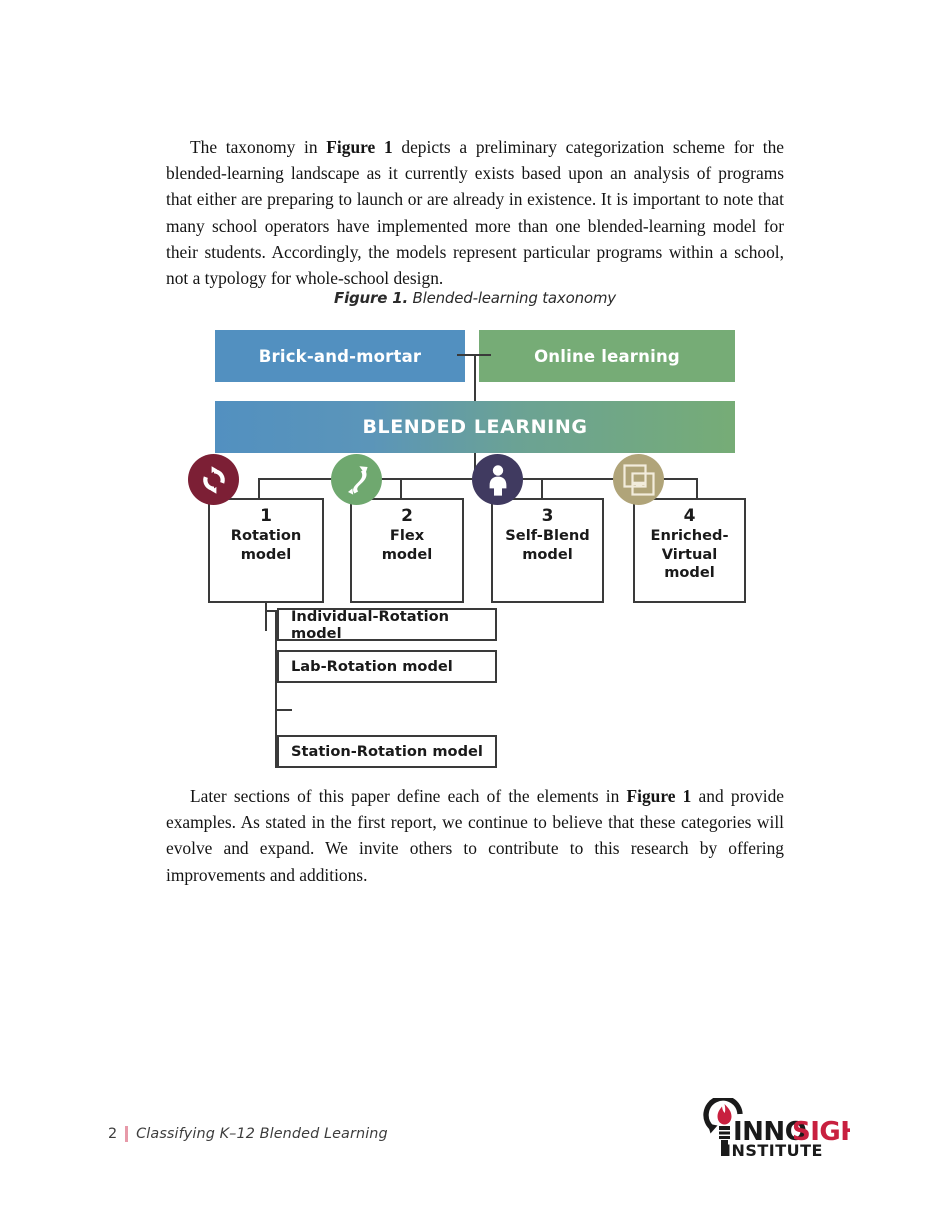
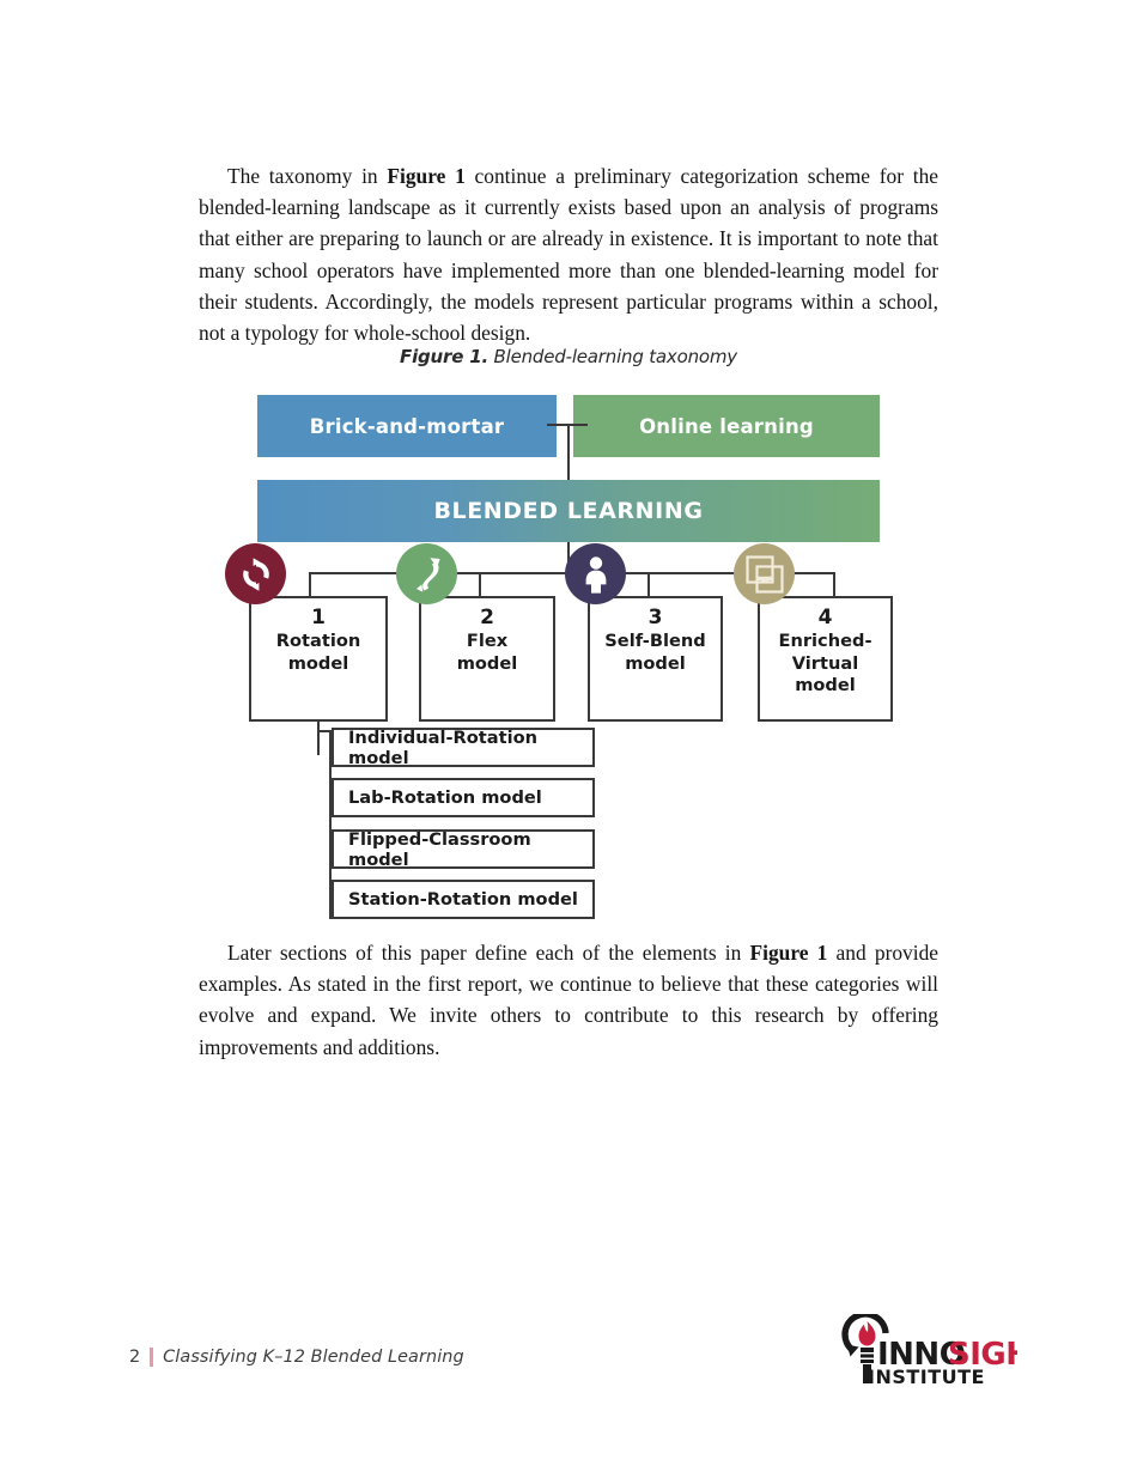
- The taxonomy in Figure 1 depicts a preliminary categorization scheme for the blended-learning landscape as it currently exists based upon an analysis of programs that either are preparing to launch or are already in existence. It is important to note that many school operators have implemented more than one blended-learning model for their students. Accordingly, the models represent particular programs within a school, not a typology for whole-school design.
+ The taxonomy in Figure 1 continue a preliminary categorization scheme for the blended-learning landscape as it currently exists based upon an analysis of programs that either are preparing to launch or are already in existence. It is important to note that many school operators have implemented more than one blended-learning model for their students. Accordingly, the models represent particular programs within a school, not a typology for whole-school design.
  Figure 1. Blended-learning taxonomy
  Brick-and-mortar
  Online learning
  BLENDED LEARNING
  1
  Rotation
  model
  2
  Flex
  model
  3
  Self-Blend
  model
  4
  Enriched-
  Virtual
  model
  Individual-Rotation model
  Lab-Rotation model
+ Flipped-Classroom model
  Station-Rotation model
  Later sections of this paper define each of the elements in Figure 1 and provide examples. As stated in the first report, we continue to believe that these categories will evolve and expand. We invite others to contribute to this research by offering improvements and additions.
  2
  Classifying K–12 Blended Learning
  INNO
  INSTITUTE
